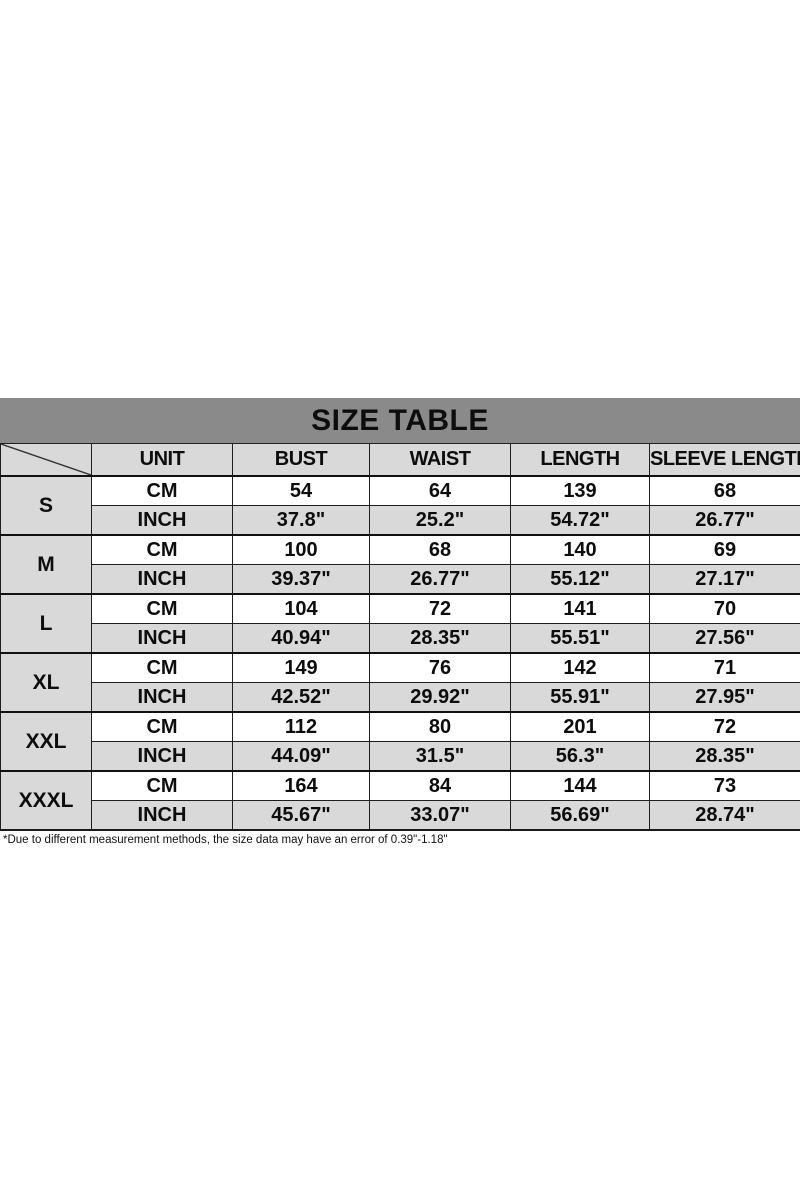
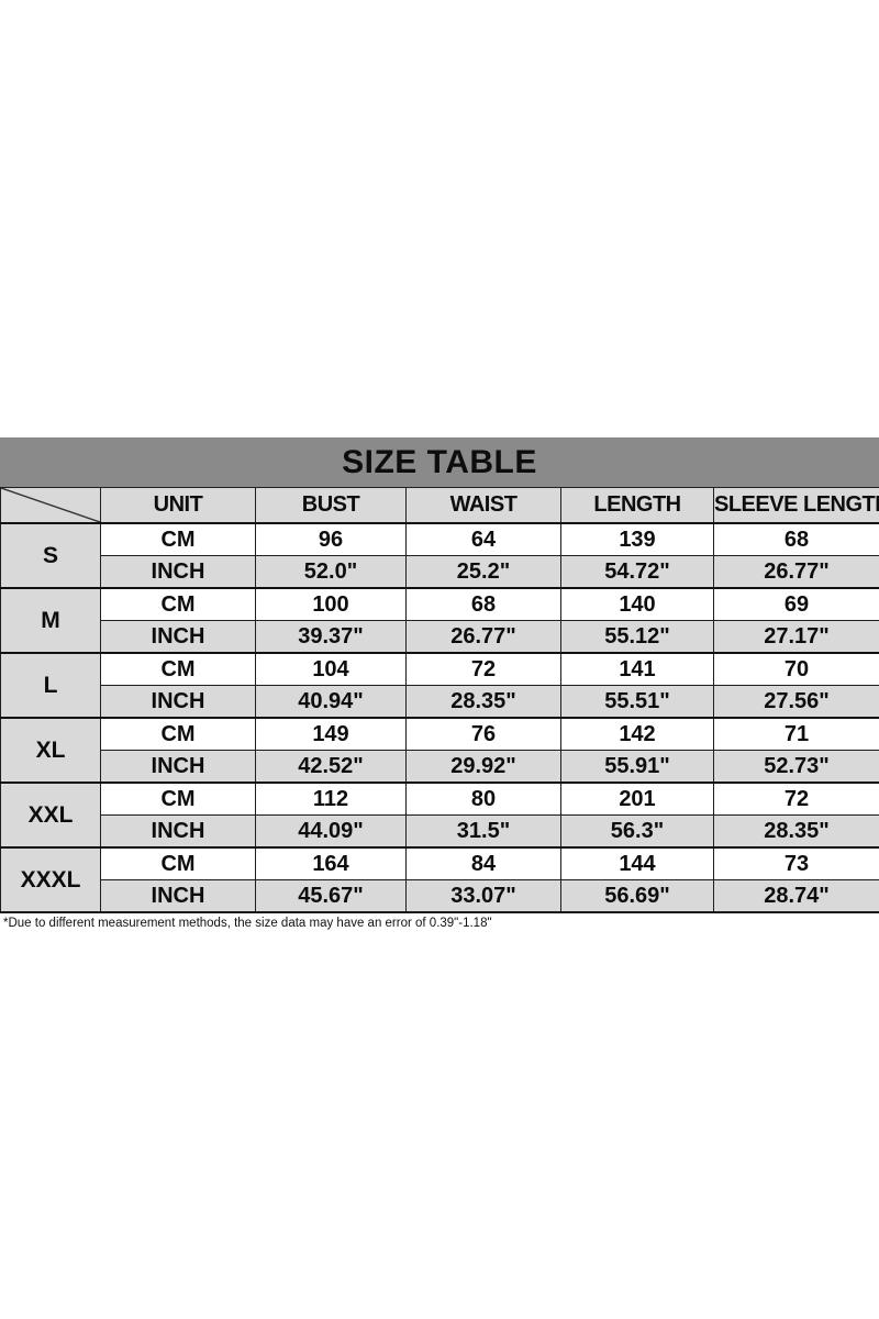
  SIZE TABLE
  	UNIT	BUST	WAIST	LENGTH	SLEEVE LENGT
- S	CM	54	64	139	68
+ S	CM	96	64	139	68
- INCH	37.8"	25.2"	54.72"	26.77"
+ INCH	52.0"	25.2"	54.72"	26.77"
  M	CM	100	68	140	69
  INCH	39.37"	26.77"	55.12"	27.17"
  L	CM	104	72	141	70
  INCH	40.94"	28.35"	55.51"	27.56"
  XL	CM	149	76	142	71
- INCH	42.52"	29.92"	55.91"	27.95"
+ INCH	42.52"	29.92"	55.91"	52.73"
  XXL	CM	112	80	201	72
  INCH	44.09"	31.5"	56.3"	28.35"
  XXXL	CM	164	84	144	73
  INCH	45.67"	33.07"	56.69"	28.74"
  *Due to different measurement methods, the size data may have an error of 0.39"-1.18"
